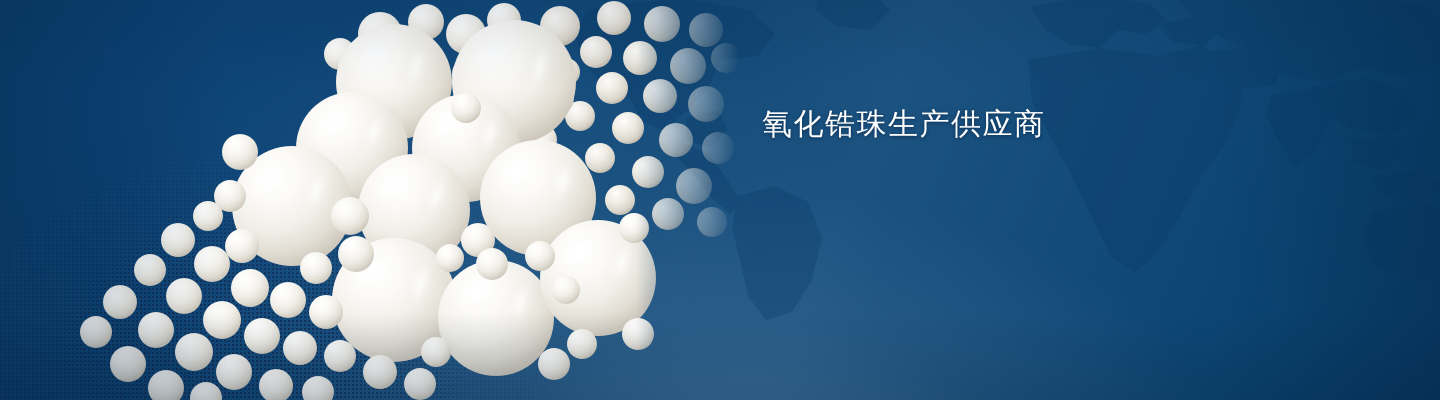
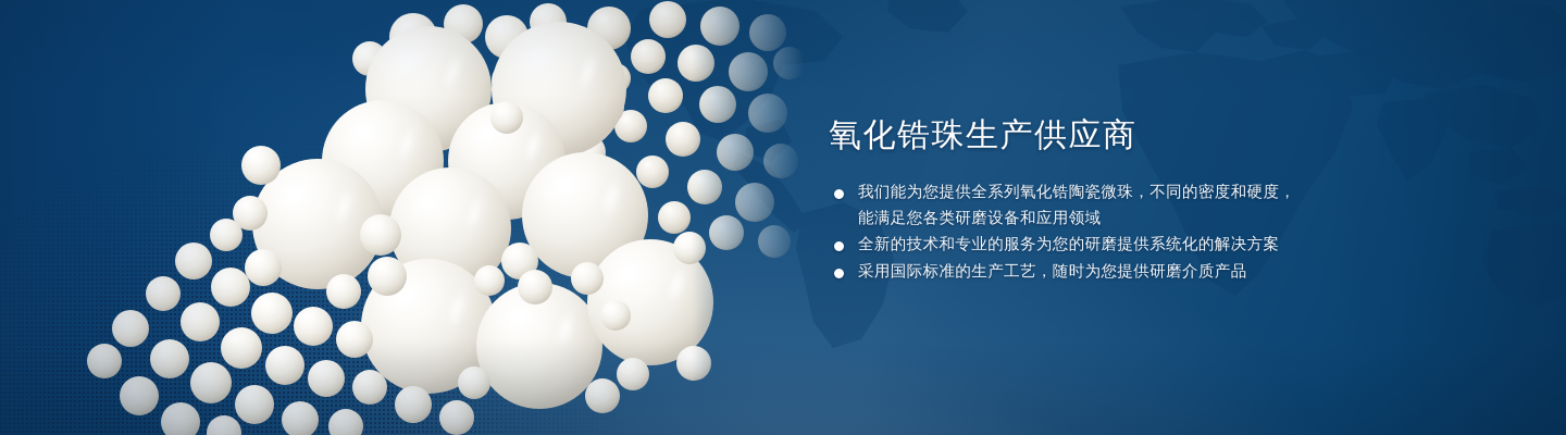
  氧化锆珠生产供应商
+ 我们能为您提供全系列氧化锆陶瓷微珠，不同的密度和硬度，
+ 能满足您各类研磨设备和应用领域
+ 全新的技术和专业的服务为您的研磨提供系统化的解决方案
+ 采用国际标准的生产工艺，随时为您提供研磨介质产品
